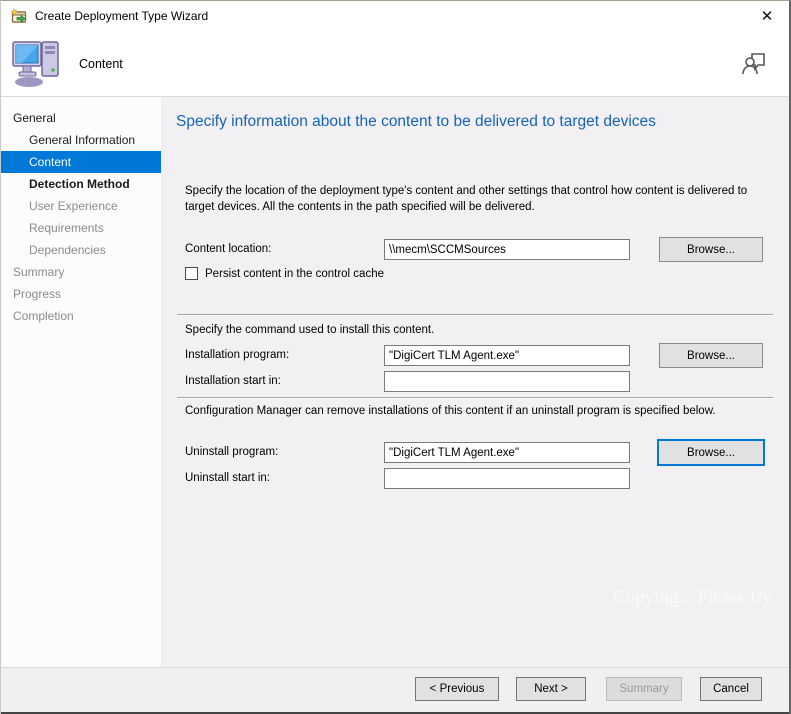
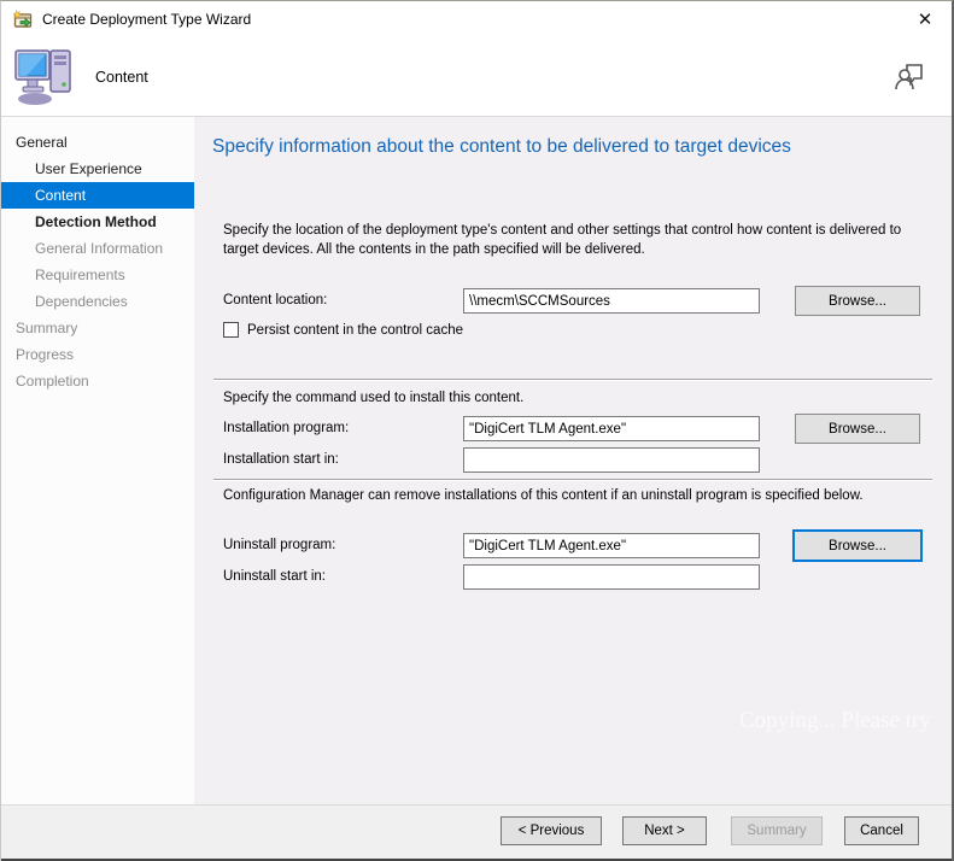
  Create Deployment Type Wizard
  ✕
  Content
  General
- General Information
+ User Experience
  Content
  Detection Method
- User Experience
+ General Information
  Requirements
  Dependencies
  Summary
  Progress
  Completion
  Specify information about the content to be delivered to target devices
  Specify the location of the deployment type's content and other settings that control how content is delivered to target devices. All the contents in the path specified will be delivered.
  Content location:
  \\mecm\SCCMSources
  Browse...
  Persist content in the control cache
  Specify the command used to install this content.
  Installation program:
  "DigiCert TLM Agent.exe"
  Browse...
  Installation start in:
  Configuration Manager can remove installations of this content if an uninstall program is specified below.
  Uninstall program:
  "DigiCert TLM Agent.exe"
  Browse...
  Uninstall start in:
  < Previous
  Next >
  Summary
  Cancel
